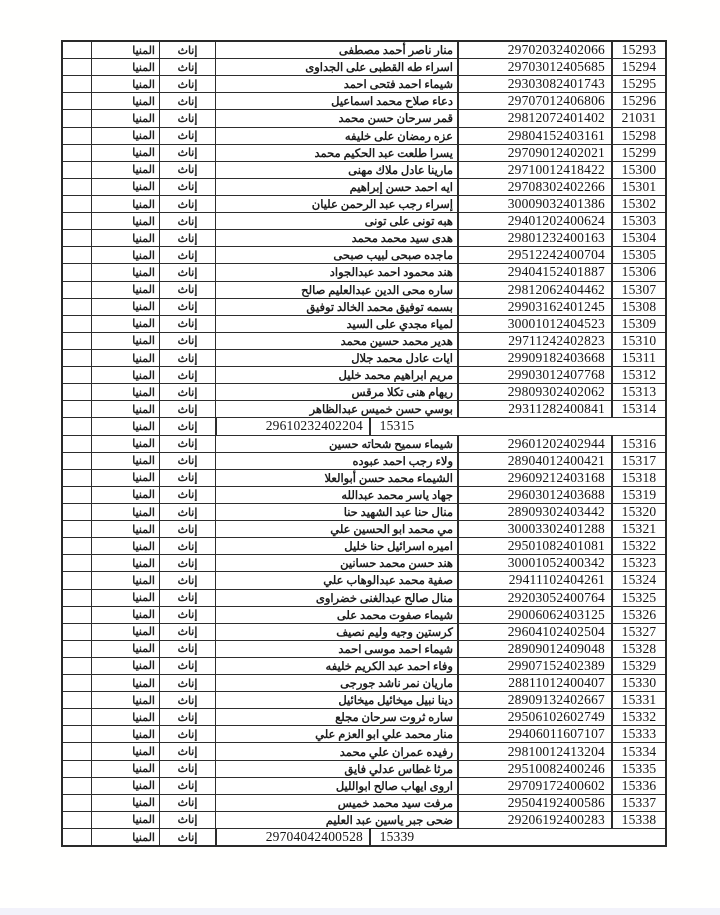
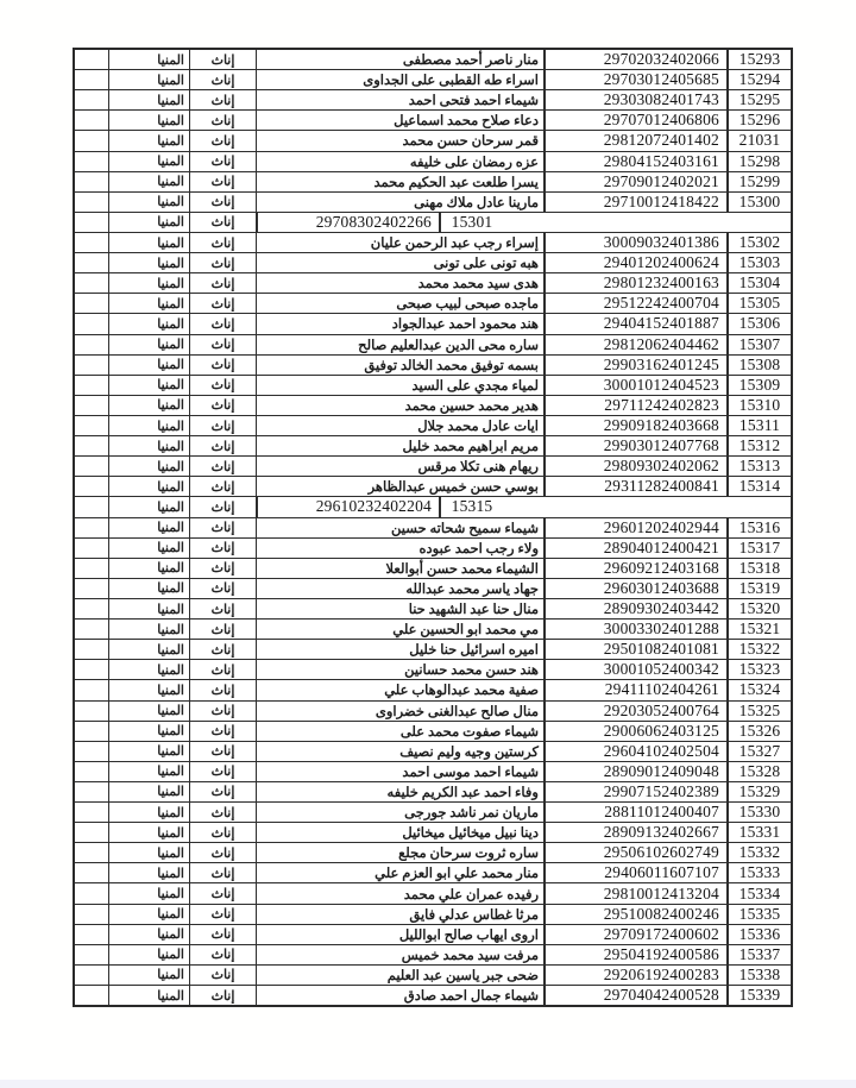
  المنيا
  إناث
  منار ناصر أحمد مصطفى
  29702032402066
  15293
  المنيا
  إناث
  اسراء طه القطبى على الجداوى
  29703012405685
  15294
  المنيا
  إناث
  شيماء احمد فتحى احمد
  29303082401743
  15295
  المنيا
  إناث
  دعاء صلاح محمد اسماعيل
  29707012406806
  15296
  المنيا
  إناث
  قمر سرحان حسن محمد
  29812072401402
  21031
  المنيا
  إناث
  عزه رمضان على خليفه
  29804152403161
  15298
  المنيا
  إناث
  يسرا طلعت عبد الحكيم محمد
  29709012402021
  15299
  المنيا
  إناث
  مارينا عادل ملاك مهنى
  29710012418422
  15300
  المنيا
  إناث
- ايه احمد حسن إبراهيم
  29708302402266
  15301
  المنيا
  إناث
  إسراء رجب عبد الرحمن عليان
  30009032401386
  15302
  المنيا
  إناث
  هبه تونى على تونى
  29401202400624
  15303
  المنيا
  إناث
  هدى سيد محمد محمد
  29801232400163
  15304
  المنيا
  إناث
  ماجده صبحى لبيب صبحى
  29512242400704
  15305
  المنيا
  إناث
  هند محمود احمد عبدالجواد
  29404152401887
  15306
  المنيا
  إناث
  ساره محى الدين عبدالعليم صالح
  29812062404462
  15307
  المنيا
  إناث
  بسمه توفيق محمد الخالد توفيق
  29903162401245
  15308
  المنيا
  إناث
  لمياء مجدي على السيد
  30001012404523
  15309
  المنيا
  إناث
  هدير محمد حسين محمد
  29711242402823
  15310
  المنيا
  إناث
  ايات عادل محمد جلال
  29909182403668
  15311
  المنيا
  إناث
  مريم ابراهيم محمد خليل
  29903012407768
  15312
  المنيا
  إناث
  ريهام هنى تكلا مرقس
  29809302402062
  15313
  المنيا
  إناث
  بوسي حسن خميس عبدالظاهر
  29311282400841
  15314
  المنيا
  إناث
  29610232402204
  15315
  المنيا
  إناث
  شيماء سميح شحاته حسين
  29601202402944
  15316
  المنيا
  إناث
  ولاء رجب احمد عبوده
  28904012400421
  15317
  المنيا
  إناث
  الشيماء محمد حسن أبوالعلا
  29609212403168
  15318
  المنيا
  إناث
  جهاد ياسر محمد عبدالله
  29603012403688
  15319
  المنيا
  إناث
  منال حنا عبد الشهيد حنا
  28909302403442
  15320
  المنيا
  إناث
  مي محمد ابو الحسين علي
  30003302401288
  15321
  المنيا
  إناث
  اميره اسرائيل حنا خليل
  29501082401081
  15322
  المنيا
  إناث
  هند حسن محمد حسانين
  30001052400342
  15323
  المنيا
  إناث
  صفية محمد عبدالوهاب علي
  29411102404261
  15324
  المنيا
  إناث
  منال صالح عبدالغنى خضراوى
  29203052400764
  15325
  المنيا
  إناث
  شيماء صفوت محمد على
  29006062403125
  15326
  المنيا
  إناث
  كرستين وجيه وليم نصيف
  29604102402504
  15327
  المنيا
  إناث
  شيماء احمد موسى احمد
  28909012409048
  15328
  المنيا
  إناث
  وفاء احمد عبد الكريم خليفه
  29907152402389
  15329
  المنيا
  إناث
  ماريان نمر ناشد جورجى
  28811012400407
  15330
  المنيا
  إناث
  دينا نبيل ميخائيل ميخائيل
  28909132402667
  15331
  المنيا
  إناث
  ساره ثروت سرحان مجلع
  29506102602749
  15332
  المنيا
  إناث
  منار محمد علي ابو العزم علي
  29406011607107
  15333
  المنيا
  إناث
  رفيده عمران علي محمد
  29810012413204
  15334
  المنيا
  إناث
  مرثا غطاس عدلي فايق
  29510082400246
  15335
  المنيا
  إناث
  اروى ايهاب صالح ابوالليل
  29709172400602
  15336
  المنيا
  إناث
  مرفت سيد محمد خميس
  29504192400586
  15337
  المنيا
  إناث
  ضحى جبر ياسين عبد العليم
  29206192400283
  15338
  المنيا
  إناث
+ شيماء جمال احمد صادق
  29704042400528
  15339
